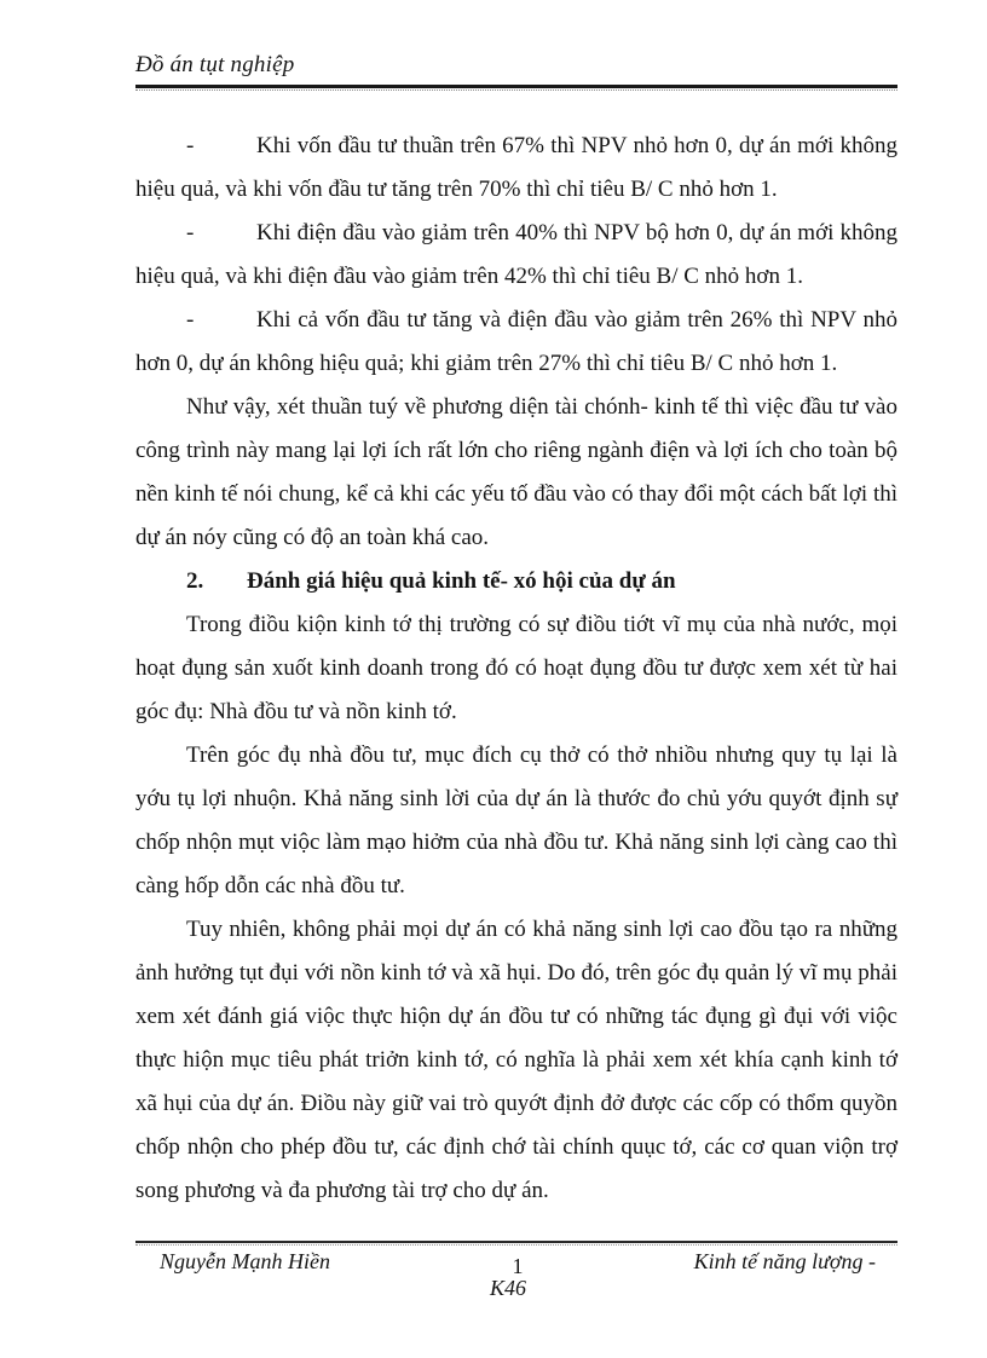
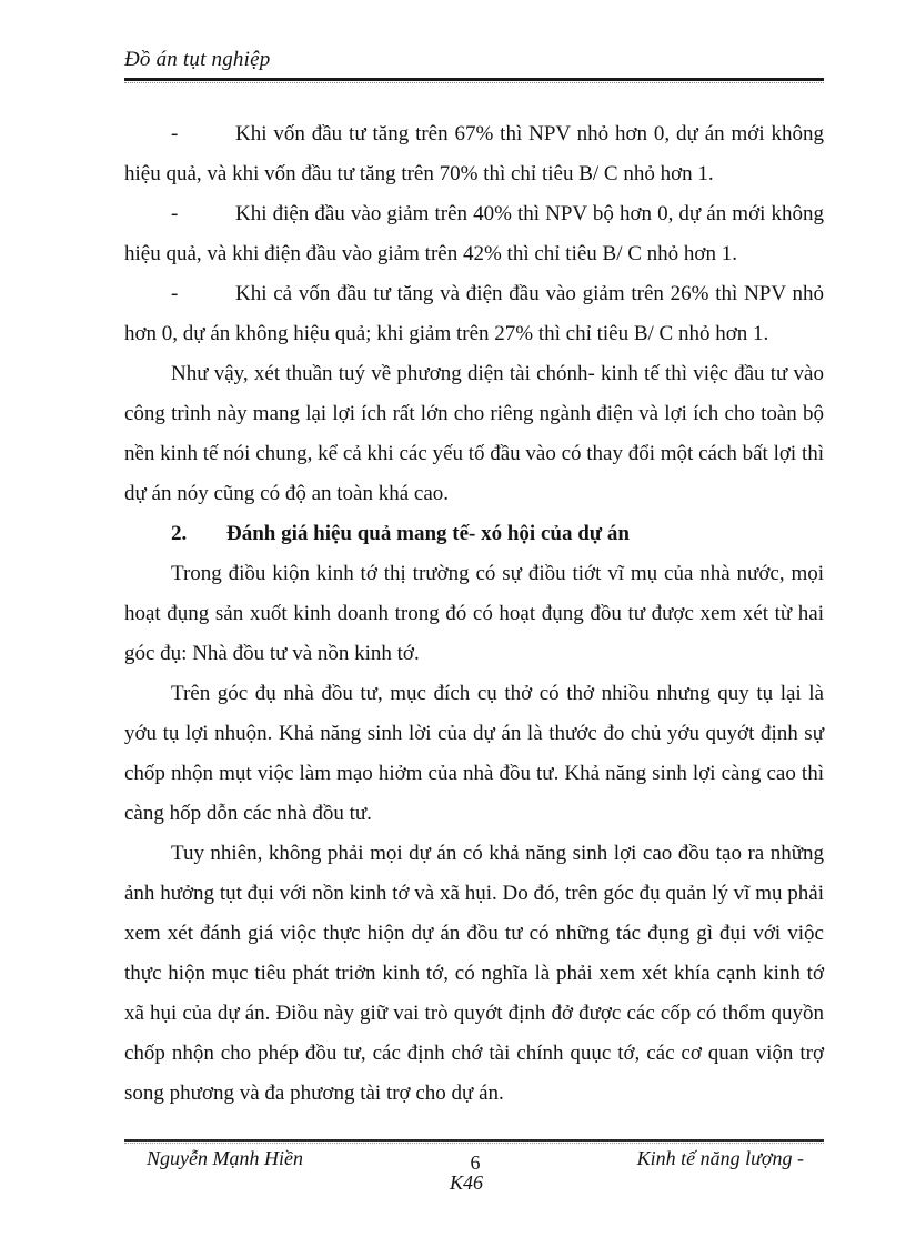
  Đồ án tụt nghiệp
- - Khi vốn đầu tư thuần trên 67% thì NPV nhỏ hơn 0, dự án mới không hiệu quả, và khi vốn đầu tư tăng trên 70% thì chỉ tiêu B/ C nhỏ hơn 1.
+ - Khi vốn đầu tư tăng trên 67% thì NPV nhỏ hơn 0, dự án mới không hiệu quả, và khi vốn đầu tư tăng trên 70% thì chỉ tiêu B/ C nhỏ hơn 1.
  - Khi điện đầu vào giảm trên 40% thì NPV bộ hơn 0, dự án mới không hiệu quả, và khi điện đầu vào giảm trên 42% thì chỉ tiêu B/ C nhỏ hơn 1.
  - Khi cả vốn đầu tư tăng và điện đầu vào giảm trên 26% thì NPV nhỏ hơn 0, dự án không hiệu quả; khi giảm trên 27% thì chỉ tiêu B/ C nhỏ hơn 1.
  Như vậy, xét thuần tuý về phương diện tài chónh- kinh tế thì việc đầu tư vào công trình này mang lại lợi ích rất lớn cho riêng ngành điện và lợi ích cho toàn bộ nền kinh tế nói chung, kể cả khi các yếu tố đầu vào có thay đổi một cách bất lợi thì dự án nóy cũng có độ an toàn khá cao.
- 2. Đánh giá hiệu quả kinh tế- xó hội của dự án
+ 2. Đánh giá hiệu quả mang tế- xó hội của dự án
  Trong điồu kiộn kinh tớ thị trường có sự điồu tiớt vĩ mụ của nhà nước, mọi hoạt đụng sản xuốt kinh doanh trong đó có hoạt đụng đồu tư được xem xét từ hai góc đụ: Nhà đồu tư và nồn kinh tớ.
  Trên góc đụ nhà đồu tư, mục đích cụ thở có thở nhiồu nhưng quy tụ lại là yớu tụ lợi nhuộn. Khả năng sinh lời của dự án là thước đo chủ yớu quyớt định sự chốp nhộn mụt viộc làm mạo hiởm của nhà đồu tư. Khả năng sinh lợi càng cao thì càng hốp dỗn các nhà đồu tư.
  Tuy nhiên, không phải mọi dự án có khả năng sinh lợi cao đồu tạo ra những ảnh hưởng tụt đụi với nồn kinh tớ và xã hụi. Do đó, trên góc đụ quản lý vĩ mụ phải xem xét đánh giá viộc thực hiộn dự án đồu tư có những tác đụng gì đụi với viộc thực hiộn mục tiêu phát triởn kinh tớ, có nghĩa là phải xem xét khía cạnh kinh tớ xã hụi của dự án. Điồu này giữ vai trò quyớt định đở được các cốp có thổm quyồn chốp nhộn cho phép đồu tư, các định chớ tài chính quục tớ, các cơ quan viộn trợ song phương và đa phương tài trợ cho dự án.
  Nguyễn Mạnh Hiền
- 1
+ 6
  K46
  Kinh tế năng lượng -
